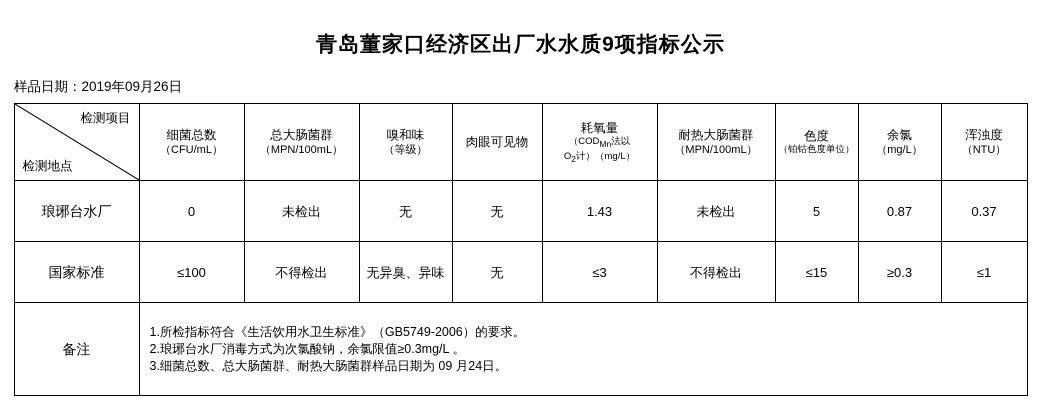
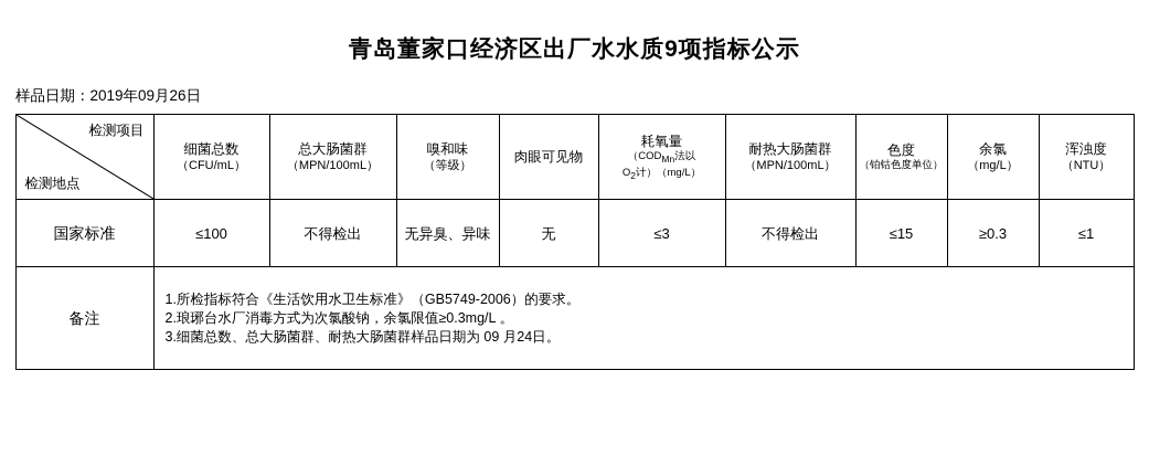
  青岛董家口经济区出厂水水质9项指标公示
  样品日期：2019年09月26日
  检测项目 检测地点	细菌总数 （CFU/mL）	总大肠菌群 （MPN/100mL）	嗅和味 （等级）	肉眼可见物	耗氧量 （CODMn法以 O2计）（mg/L）	耐热大肠菌群 （MPN/100mL）	色度 （铂钴色度单位）	余氯 （mg/L）	浑浊度 （NTU）
- 琅琊台水厂	0	未检出	无	无	1.43	未检出	5	0.87	0.37
  国家标准	≤100	不得检出	无异臭、异味	无	≤3	不得检出	≤15	≥0.3	≤1
  备注	1.所检指标符合《生活饮用水卫生标准》（GB5749-2006）的要求。 2.琅琊台水厂消毒方式为次氯酸钠，余氯限值≥0.3mg/L 。 3.细菌总数、总大肠菌群、耐热大肠菌群样品日期为 09 月24日。
